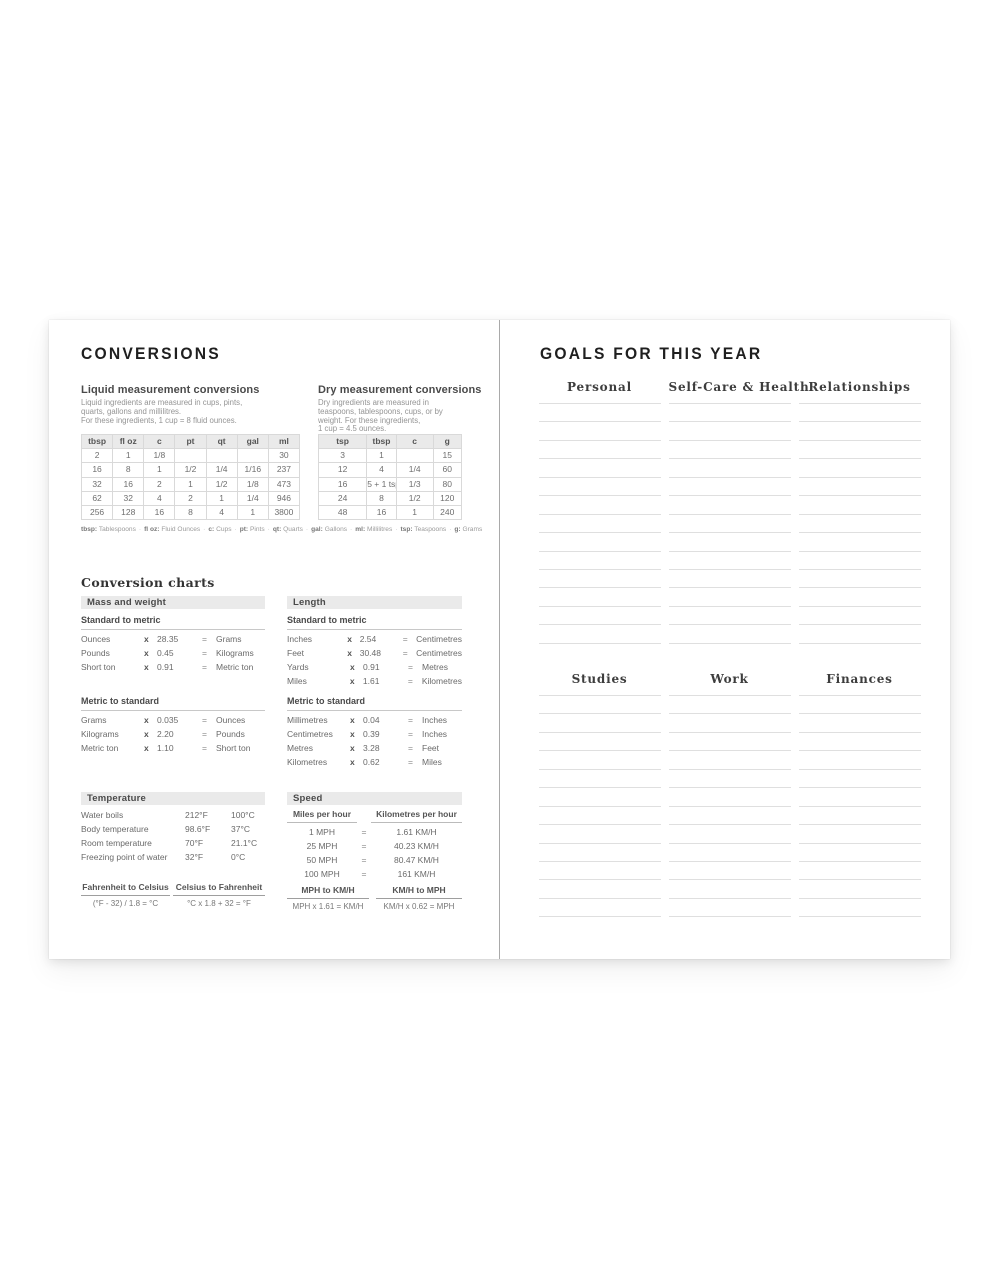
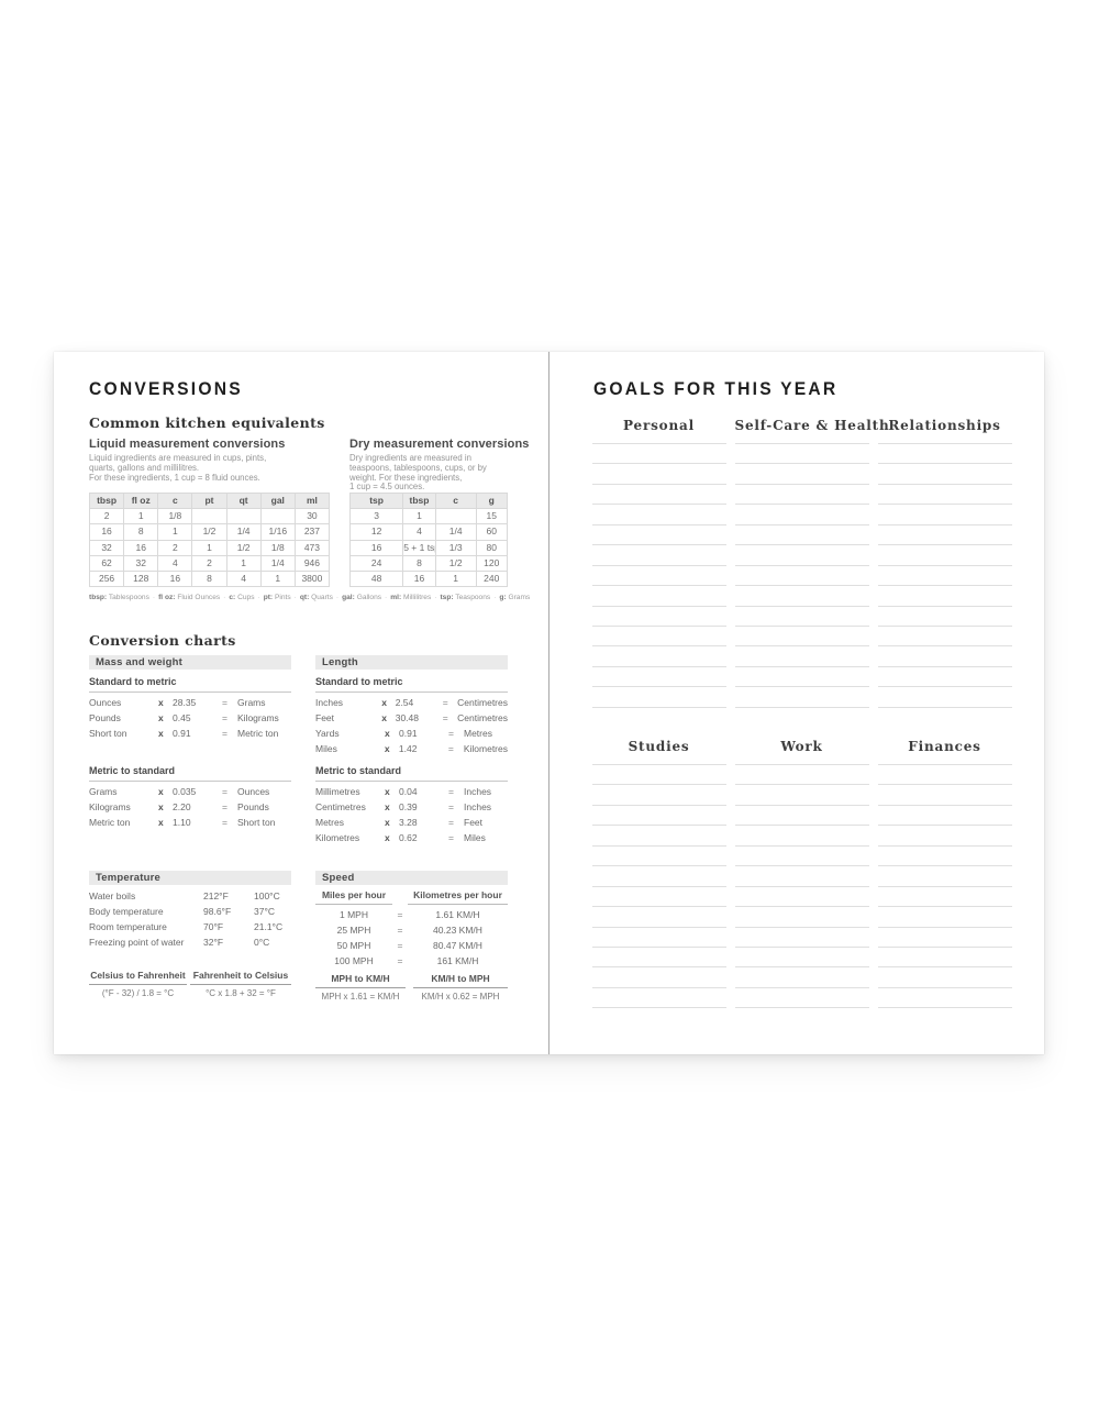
  CONVERSIONS
+ Common kitchen equivalents
  Liquid measurement conversions
  Liquid ingredients are measured in cups, pints,
  quarts, gallons and millilitres.
  For these ingredients, 1 cup = 8 fluid ounces.
  	tbsp	fl oz	c	pt	qt	gal	ml
  2	1	1/8				30
  16	8	1	1/2	1/4	1/16	237
  32	16	2	1	1/2	1/8	473
  62	32	4	2	1	1/4	946
  256	128	16	8	4	1	3800
  Dry measurement conversions
  Dry ingredients are measured in
  teaspoons, tablespoons, cups, or by
  weight. For these ingredients,
  1 cup = 4.5 ounces.
  	tsp	tbsp	c	g
  3	1		15
  12	4	1/4	60
  16	5 + 1 ts	1/3	80
  24	8	1/2	120
  48	16	1	240
  Conversion charts
  Mass and weight
  Standard to metric
  Ounces
  x
  28.35
  =
  Grams
  Pounds
  x
  0.45
  =
  Kilograms
  Short ton
  x
  0.91
  =
  Metric ton
  Metric to standard
  Grams
  x
  0.035
  =
  Ounces
  Kilograms
  x
  2.20
  =
  Pounds
  Metric ton
  x
  1.10
  =
  Short ton
  Length
  Standard to metric
  Inches
  x
  2.54
  =
  Centimetres
  Feet
  x
  30.48
  =
  Centimetres
  Yards
  x
  0.91
  =
  Metres
  Miles
  x
- 1.61
+ 1.42
  =
  Kilometres
  Metric to standard
  Millimetres
  x
  0.04
  =
  Inches
  Centimetres
  x
  0.39
  =
  Inches
  Metres
  x
  3.28
  =
  Feet
  Kilometres
  x
  0.62
  =
  Miles
  Temperature
  Water boils
  212°F
  100°C
  Body temperature
  98.6°F
  37°C
  Room temperature
  70°F
  21.1°C
  Freezing point of water
  32°F
  0°C
- Fahrenheit to Celsius
+ Celsius to Fahrenheit
  (°F - 32) / 1.8 = °C
- Celsius to Fahrenheit
+ Fahrenheit to Celsius
  °C x 1.8 + 32 = °F
  Speed
  Miles per hour
  Kilometres per hour
  1 MPH
  =
  1.61 KM/H
  25 MPH
  =
  40.23 KM/H
  50 MPH
  =
  80.47 KM/H
  100 MPH
  =
  161 KM/H
  MPH to KM/H
  MPH x 1.61 = KM/H
  KM/H to MPH
  KM/H x 0.62 = MPH
  GOALS FOR THIS YEAR
  Personal
  Self-Care & Healt
  Relationships
  Studies
  Work
  Finances
